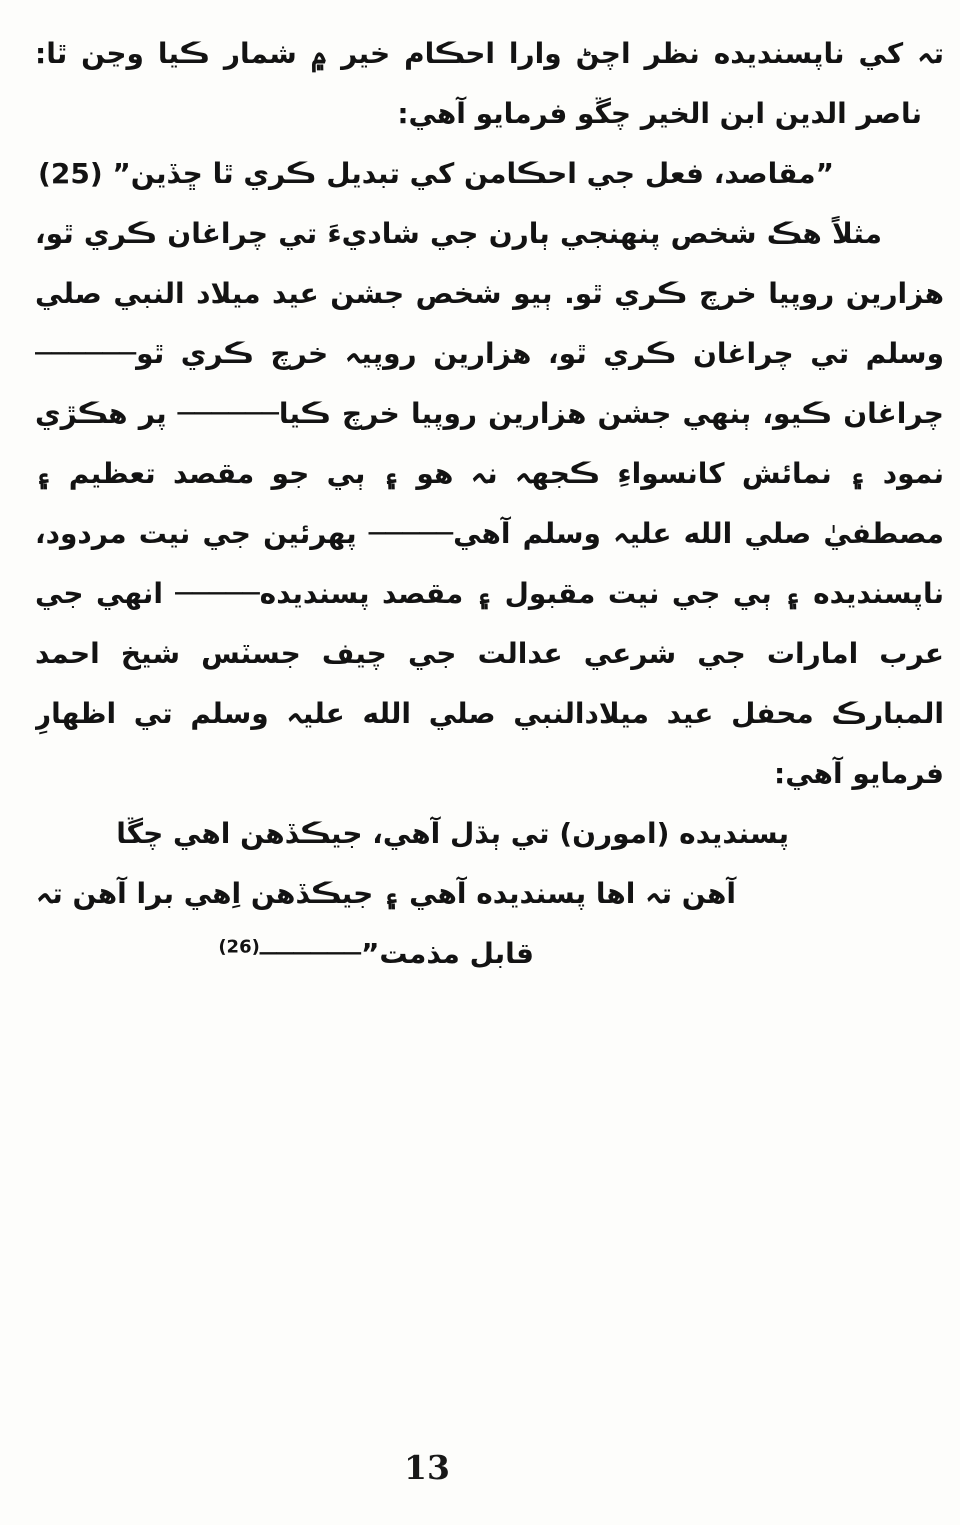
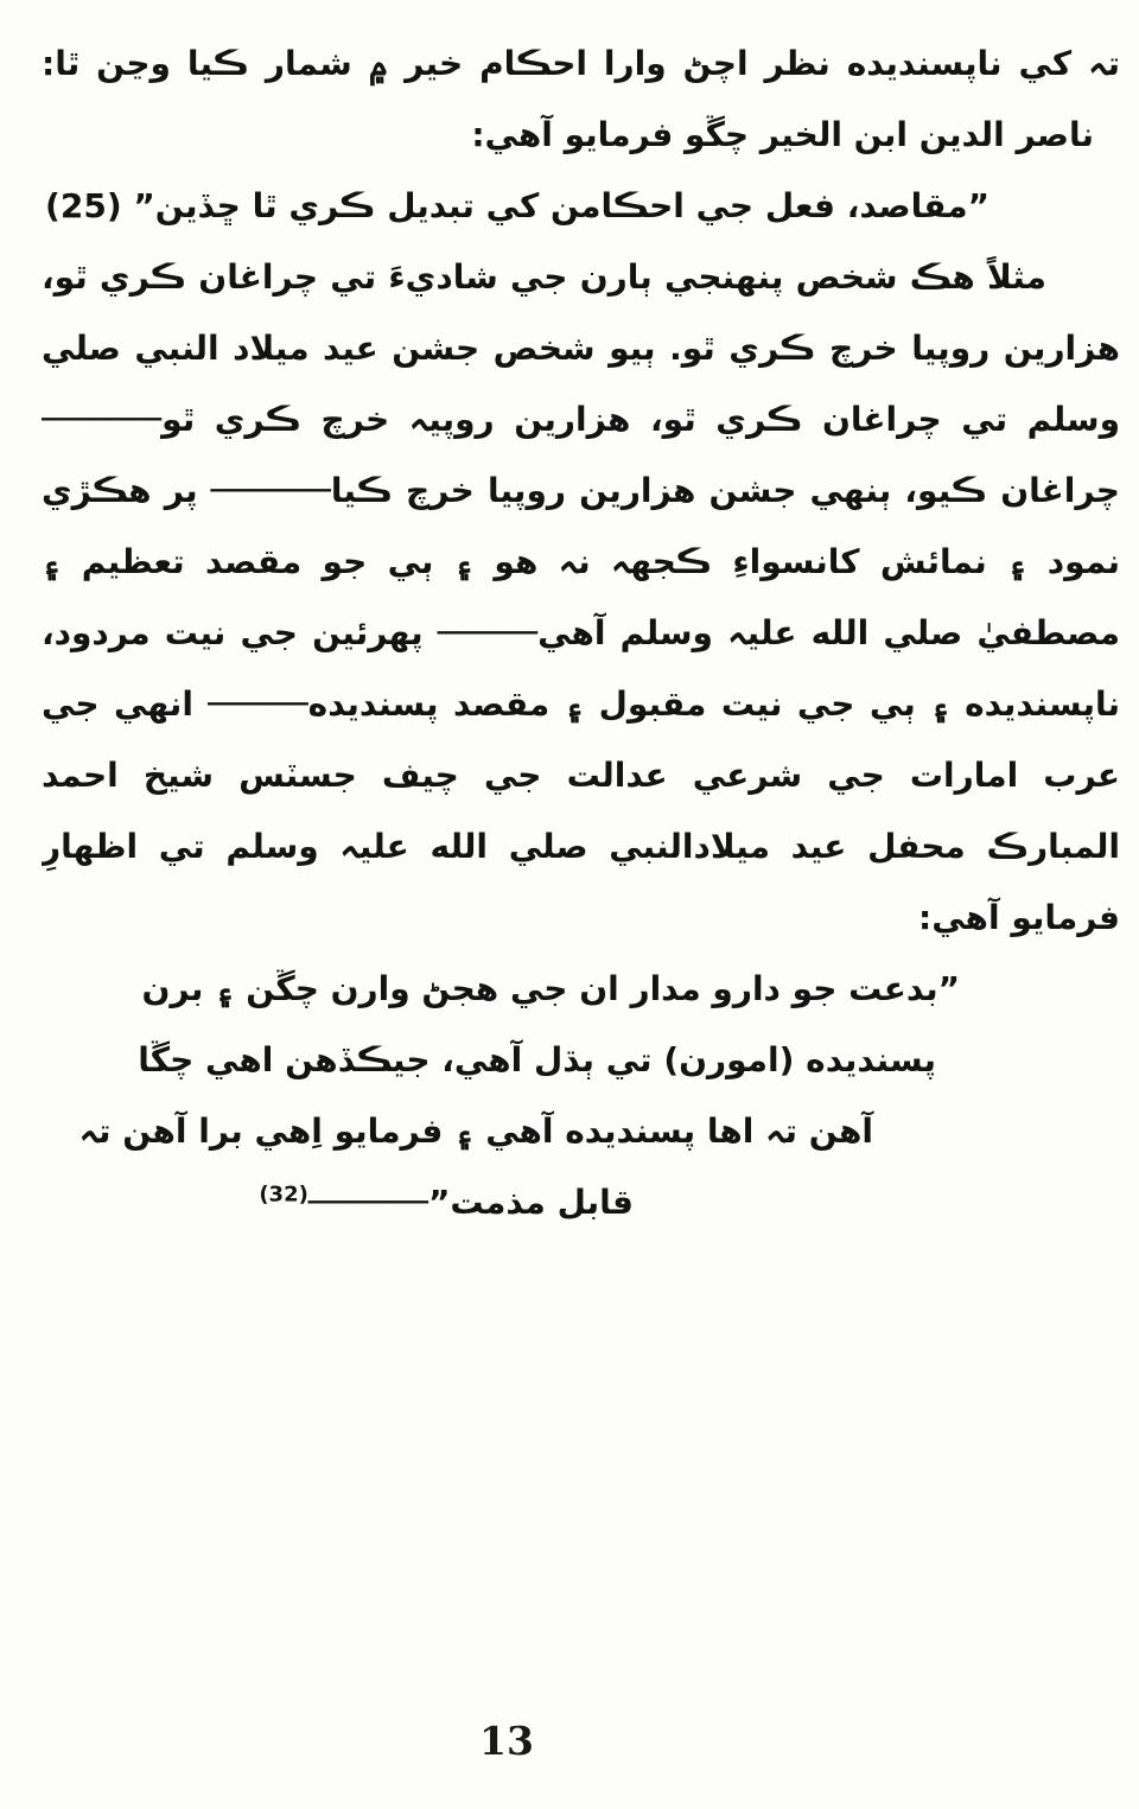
  تہ کي ناپسنديده نظر اچڻ وارا احڪام خير ۾ شمار ڪيا وڃن ٿا:
  ناصر الدين ابن الخير چڱو فرمايو آهي:
  ”مقاصد، فعل جي احڪامن کي تبديل ڪري ٿا ڇڏين” (25)
  مثلاً هڪ شخص پنهنجي ٻارن جي شاديءَ تي چراغان ڪري ٿو،
  هزارين روپيا خرچ ڪري ٿو. ٻيو شخص جشن عيد ميلاد النبي صلي
  وسلم تي چراغان ڪري ٿو، هزارين روپيہ خرچ ڪري ٿو──────
  چراغان ڪيو، ٻنهي جشن هزارين روپيا خرچ ڪيا────── پر هڪڙي
  نمود ۽ نمائش کانسواءِ ڪجهہ نہ هو ۽ ٻي جو مقصد تعظيم ۽
  مصطفيٰ صلي الله عليہ وسلم آهي───── پهرئين جي نيت مردود،
  ناپسنديده ۽ ٻي جي نيت مقبول ۽ مقصد پسنديده───── انهي جي
  عرب امارات جي شرعي عدالت جي چيف جسٽس شيخ احمد
  المبارڪ محفل عيد ميلادالنبي صلي الله عليہ وسلم تي اظهارِ
  فرمايو آهي:
+ ”بدعت جو دارو مدار ان جي هجڻ وارن چڱن ۽ برن
  پسنديده (امورن) تي ٻڌل آهي، جيڪڏهن اهي چڱا
- آهن تہ اها پسنديده آهي ۽ جيڪڏهن اِهي برا آهن تہ
+ آهن تہ اها پسنديده آهي ۽ فرمايو اِهي برا آهن تہ
- قابل مذمت”──────(26)
+ قابل مذمت”──────(32)
  13
